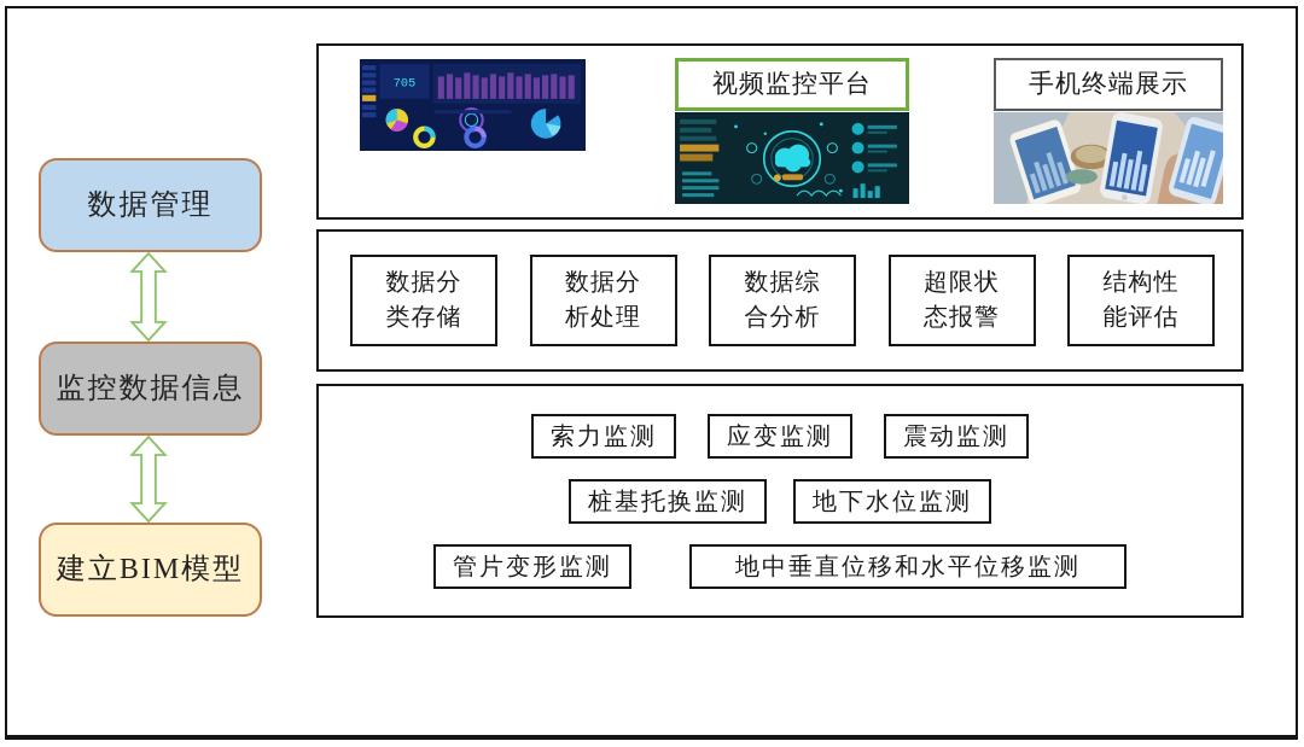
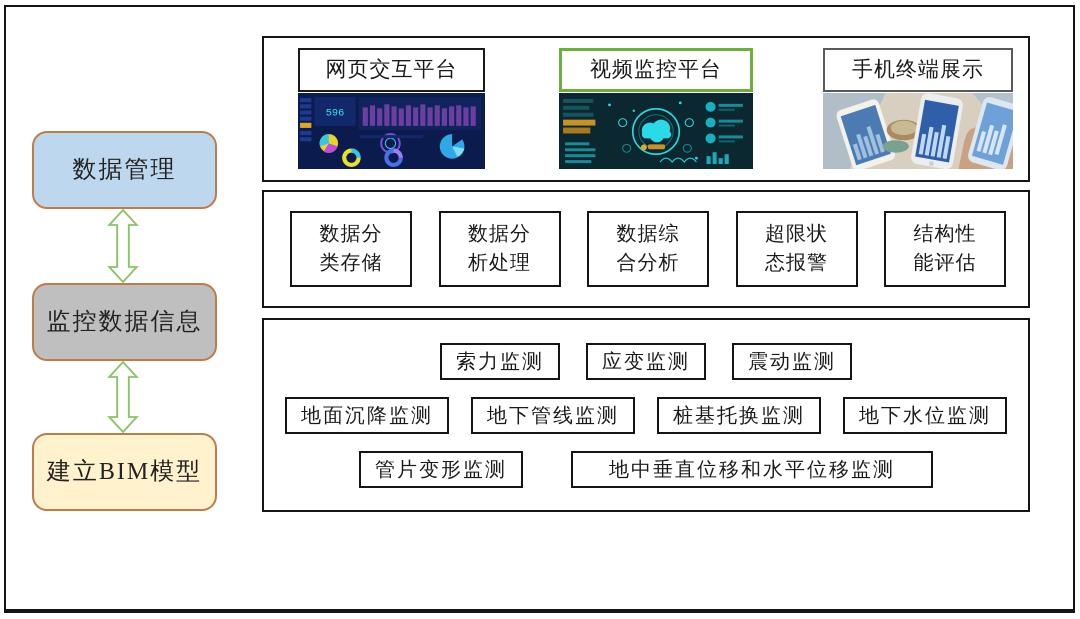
  数据管理
  监控数据信息
  建立BIM模型
+ 网页交互平台
- 705
+ 596
  视频监控平台
  手机终端展示
  数据分
  类存储
  数据分
  析处理
  数据综
  合分析
  超限状
  态报警
  结构性
  能评估
  索力监测
  应变监测
  震动监测
+ 地面沉降监测
+ 地下管线监测
  桩基托换监测
  地下水位监测
  管片变形监测
  地中垂直位移和水平位移监测
